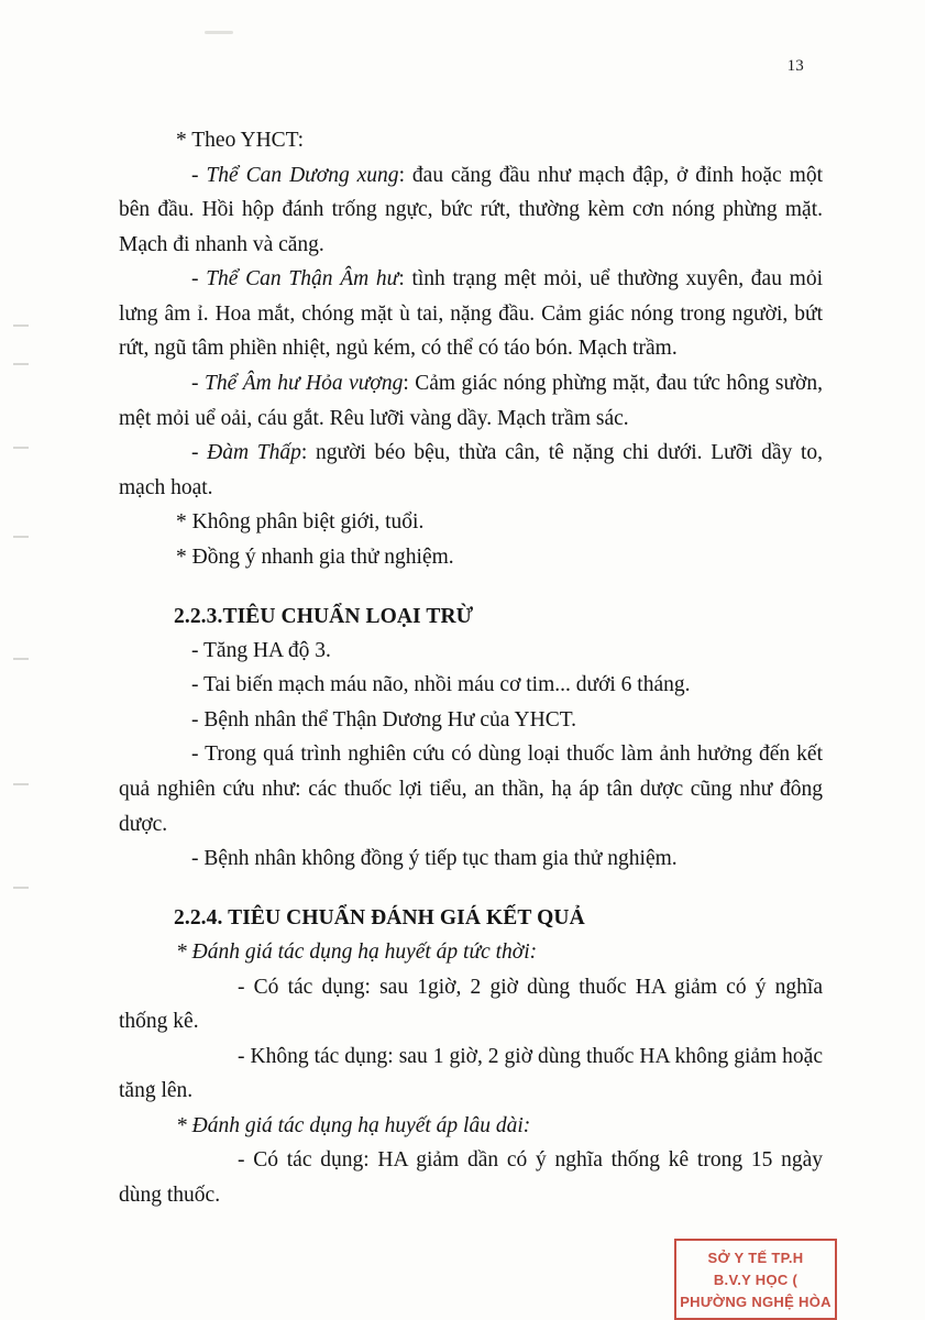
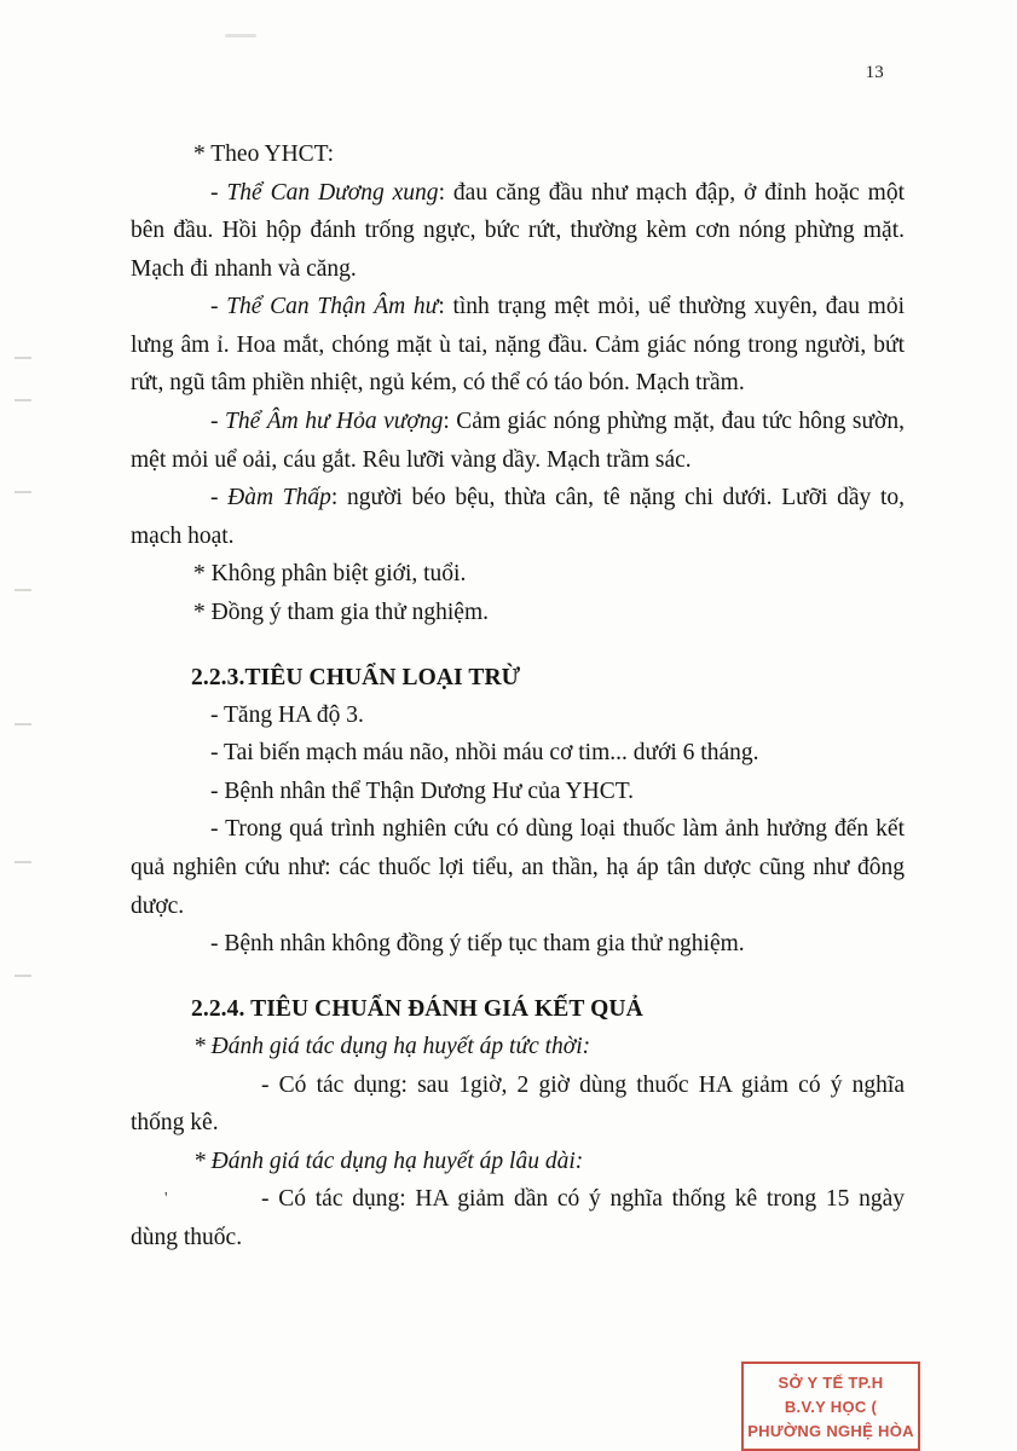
  13
  * Theo YHCT:
  - Thể Can Dương xung: đau căng đầu như mạch đập, ở đỉnh hoặc một bên đầu. Hồi hộp đánh trống ngực, bức rứt, thường kèm cơn nóng phừng mặt. Mạch đi nhanh và căng.
  - Thể Can Thận Âm hư: tình trạng mệt mỏi, uể thường xuyên, đau mỏi lưng âm ỉ. Hoa mắt, chóng mặt ù tai, nặng đầu. Cảm giác nóng trong người, bứt rứt, ngũ tâm phiền nhiệt, ngủ kém, có thể có táo bón. Mạch trầm.
  - Thể Âm hư Hỏa vượng: Cảm giác nóng phừng mặt, đau tức hông sườn, mệt mỏi uể oải, cáu gắt. Rêu lưỡi vàng dầy. Mạch trầm sác.
  - Đàm Thấp: người béo bệu, thừa cân, tê nặng chi dưới. Lưỡi dầy to, mạch hoạt.
  * Không phân biệt giới, tuổi.
- * Đồng ý nhanh gia thử nghiệm.
+ * Đồng ý tham gia thử nghiệm.
  2.2.3.TIÊU CHUẨN LOẠI TRỪ
  - Tăng HA độ 3.
  - Tai biến mạch máu não, nhồi máu cơ tim... dưới 6 tháng.
  - Bệnh nhân thể Thận Dương Hư của YHCT.
  - Trong quá trình nghiên cứu có dùng loại thuốc làm ảnh hưởng đến kết quả nghiên cứu như: các thuốc lợi tiểu, an thần, hạ áp tân dược cũng như đông dược.
  - Bệnh nhân không đồng ý tiếp tục tham gia thử nghiệm.
  2.2.4. TIÊU CHUẨN ĐÁNH GIÁ KẾT QUẢ
  * Đánh giá tác dụng hạ huyết áp tức thời:
  - Có tác dụng: sau 1giờ, 2 giờ dùng thuốc HA giảm có ý nghĩa thống kê.
- - Không tác dụng: sau 1 giờ, 2 giờ dùng thuốc HA không giảm hoặc tăng lên.
  * Đánh giá tác dụng hạ huyết áp lâu dài:
  - Có tác dụng: HA giảm dần có ý nghĩa thống kê trong 15 ngày dùng thuốc.
  '
  SỞ Y TẾ TP.H
  B.V.Y HỌC (
  PHƯỜNG NGHỆ HÒA
